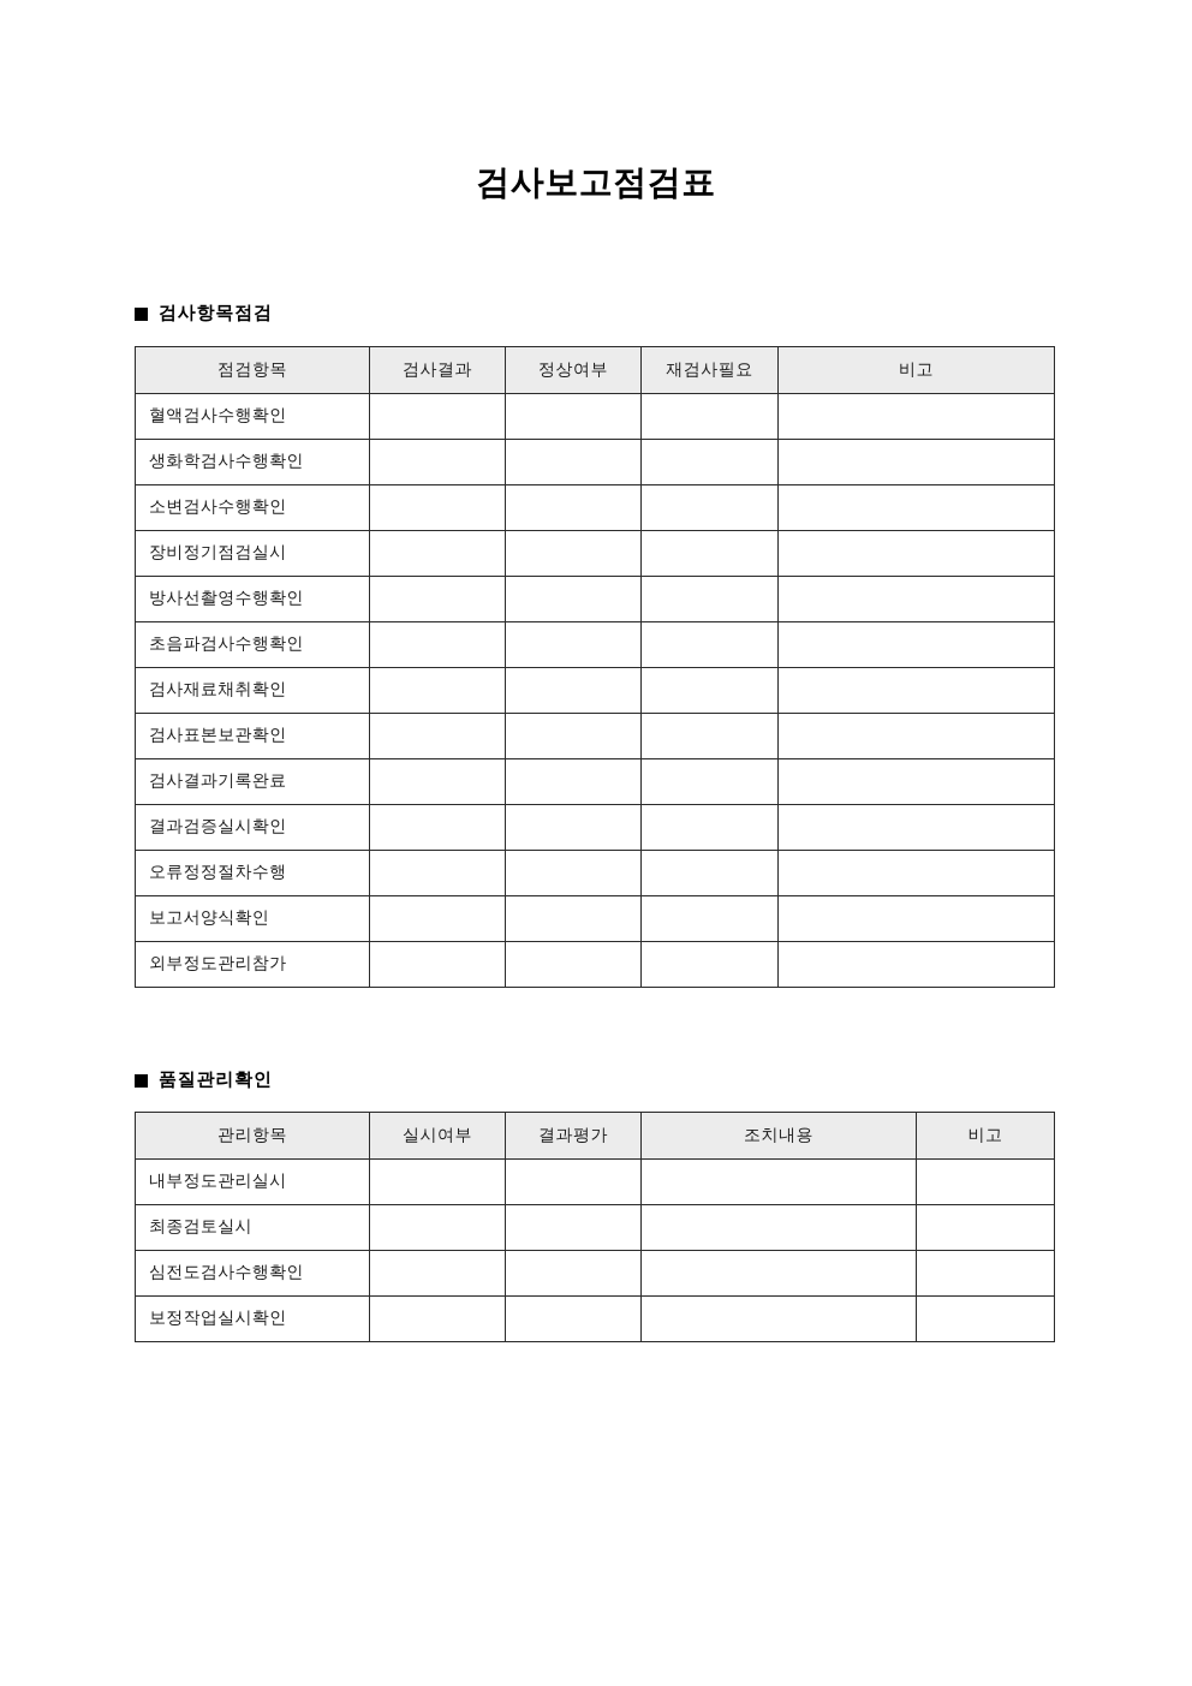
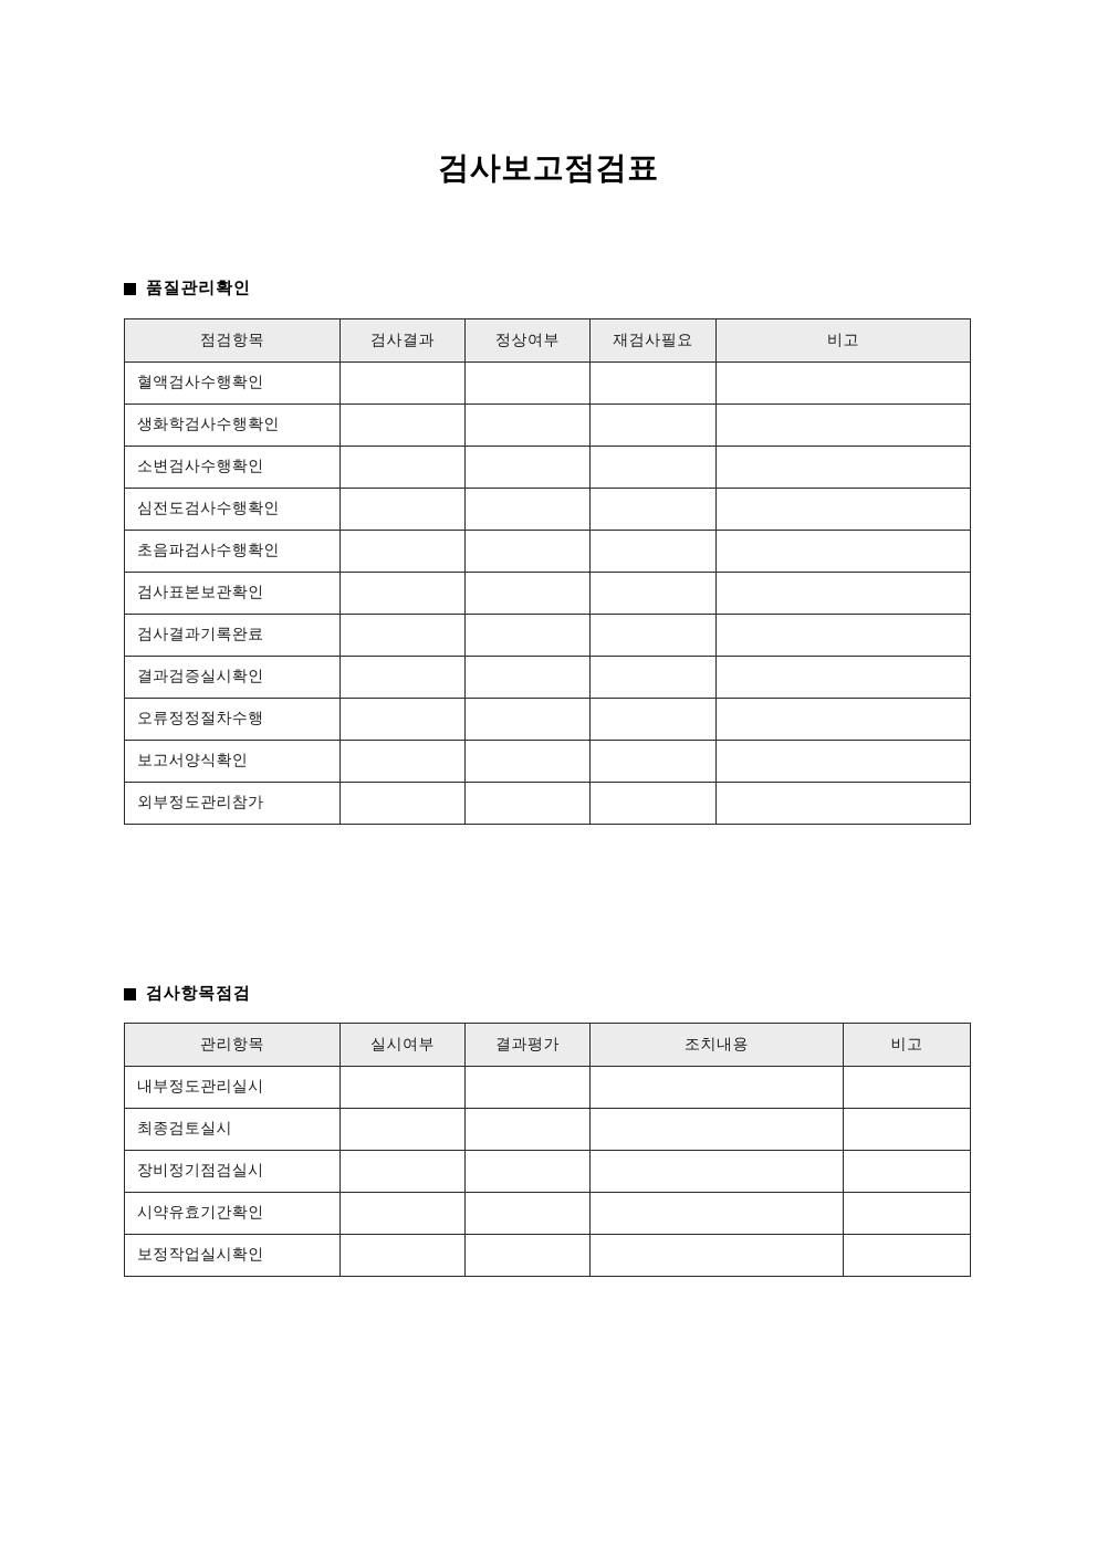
  검사보고점검표
- 검사항목점검
+ 품질관리확인
  점검항목	검사결과	정상여부	재검사필요	비고
  혈액검사수행확인
  생화학검사수행확인
  소변검사수행확인
- 장비정기점검실시
+ 심전도검사수행확인
- 방사선촬영수행확인
  초음파검사수행확인
- 검사재료채취확인
  검사표본보관확인
  검사결과기록완료
  결과검증실시확인
  오류정정절차수행
  보고서양식확인
  외부정도관리참가
- 품질관리확인
+ 검사항목점검
  관리항목	실시여부	결과평가	조치내용	비고
  내부정도관리실시
  최종검토실시
- 심전도검사수행확인
+ 장비정기점검실시
+ 시약유효기간확인
  보정작업실시확인
